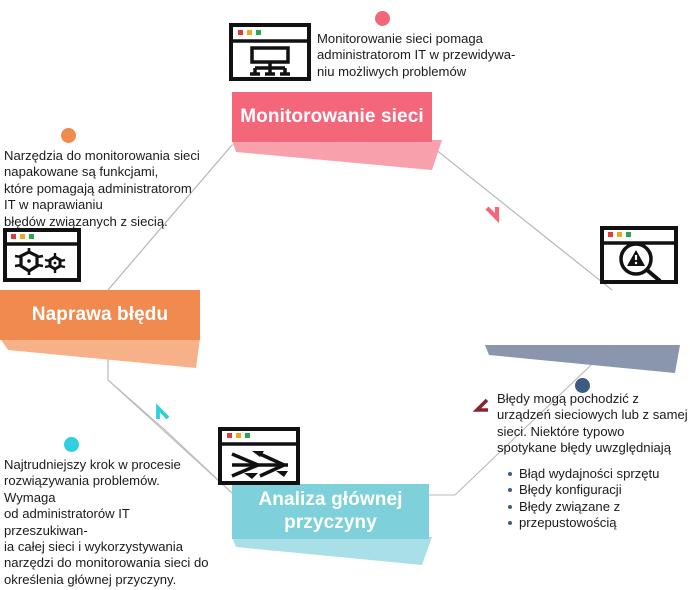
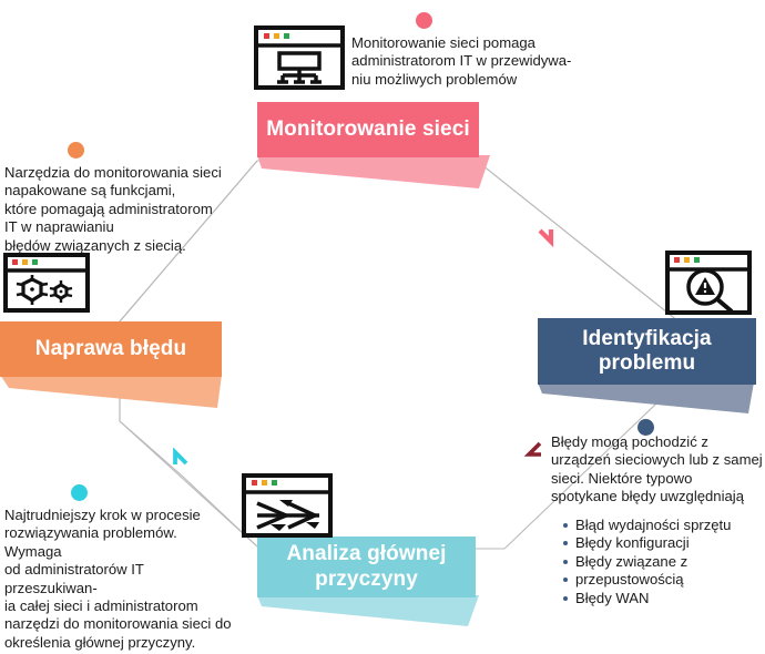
  Monitorowanie sieci
  Monitorowanie sieci pomaga
  administratorom IT w przewidywa-
  niu możliwych problemów
+ Identyfikacja
+ problemu
  Błędy mogą pochodzić z
  urządzeń sieciowych lub z samej
  sieci. Niektóre typowo
  spotykane błędy uwzględniają
  Błąd wydajności sprzętu
  Błędy konfiguracji
  Błędy związane z
  przepustowością
+ Błędy WAN
  Analiza głównej
  przyczyny
  Najtrudniejszy krok w procesie
  rozwiązywania problemów. Wymaga
  od administratorów IT przeszukiwan-
- ia całej sieci i wykorzystywania
+ ia całej sieci i administratorom
  narzędzi do monitorowania sieci do
  określenia głównej przyczyny.
  Naprawa błędu
  Narzędzia do monitorowania sieci
  napakowane są funkcjami,
  które pomagają administratorom
  IT w naprawianiu
  błędów związanych z siecią.
